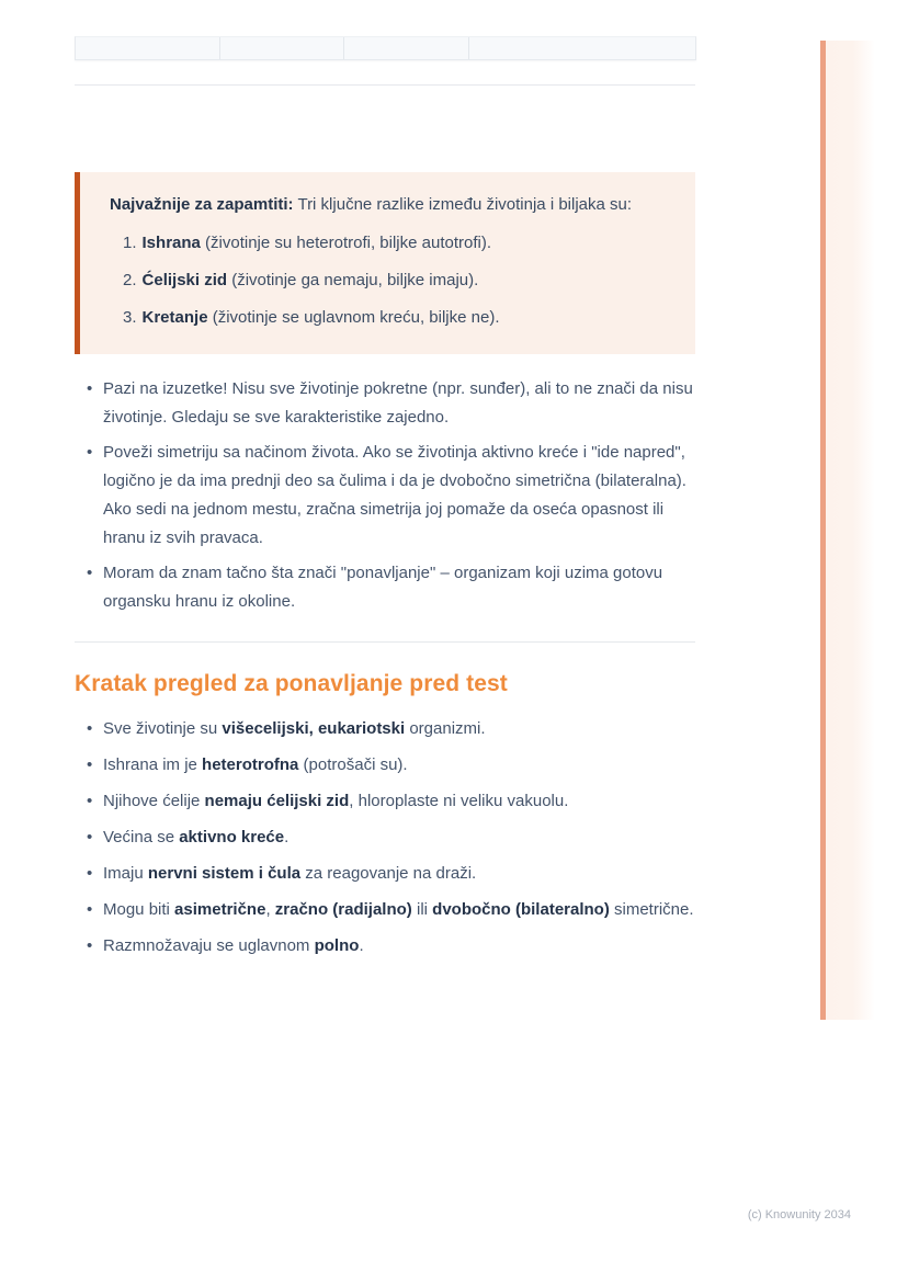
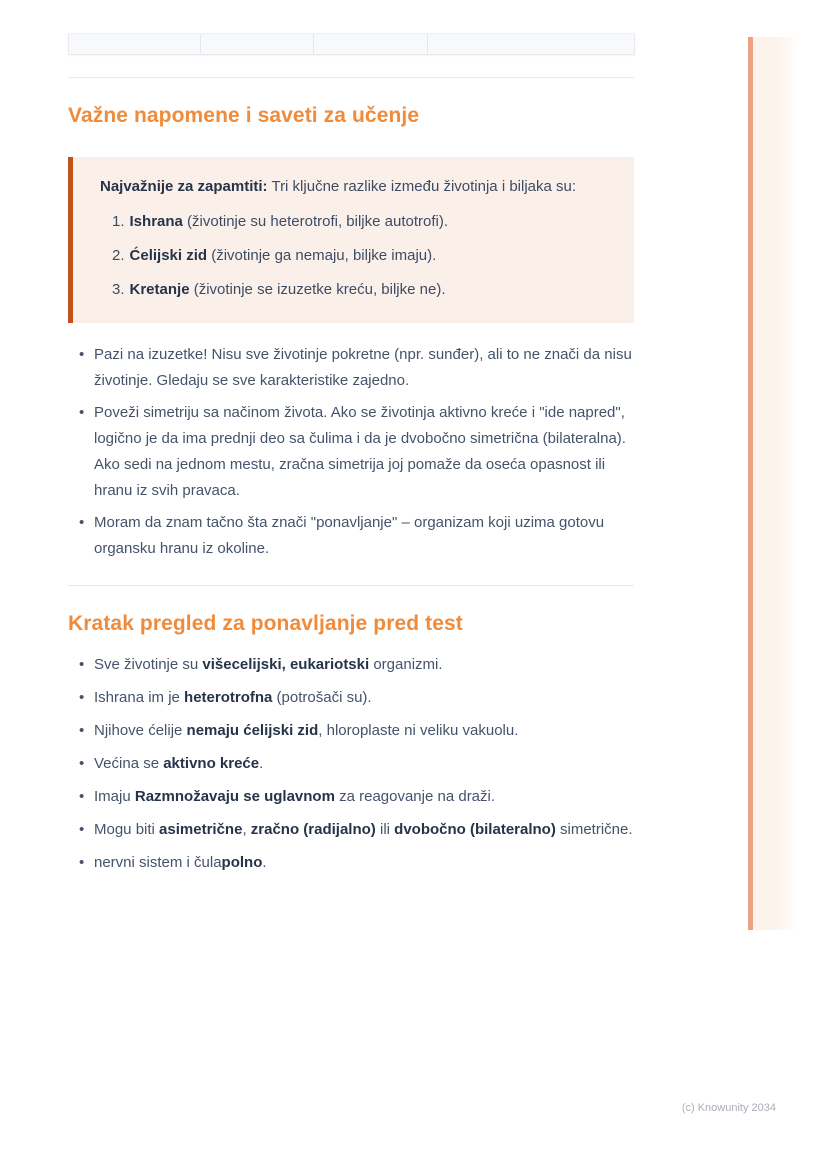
+ Važne napomene i saveti za učenje
  Najvažnije za zapamtiti: Tri ključne razlike između životinja i biljaka su:
  1. Ishrana (životinje su heterotrofi, biljke autotrofi).
  2. Ćelijski zid (životinje ga nemaju, biljke imaju).
- 3. Kretanje (životinje se uglavnom kreću, biljke ne).
+ 3. Kretanje (životinje se izuzetke kreću, biljke ne).
  •
  Pazi na izuzetke! Nisu sve životinje pokretne (npr. sunđer), ali to ne znači da nisu životinje. Gledaju se sve karakteristike zajedno.
  •
  Poveži simetriju sa načinom života. Ako se životinja aktivno kreće i "ide napred", logično je da ima prednji deo sa čulima i da je dvobočno simetrična (bilateralna). Ako sedi na jednom mestu, zračna simetrija joj pomaže da oseća opasnost ili hranu iz svih pravaca.
  •
  Moram da znam tačno šta znači "ponavljanje" – organizam koji uzima gotovu organsku hranu iz okoline.
  Kratak pregled za ponavljanje pred test
  •
  Sve životinje su višecelijski, eukariotski organizmi.
  •
  Ishrana im je heterotrofna (potrošači su).
  •
  Njihove ćelije nemaju ćelijski zid, hloroplaste ni veliku vakuolu.
  •
  Većina se aktivno kreće.
  •
- Imaju nervni sistem i čula za reagovanje na draži.
+ Imaju Razmnožavaju se uglavnom za reagovanje na draži.
  •
  Mogu biti asimetrične, zračno (radijalno) ili dvobočno (bilateralno) simetrične.
  •
- Razmnožavaju se uglavnom polno.
+ nervni sistem i čulapolno.
  (c) Knowunity 2034
